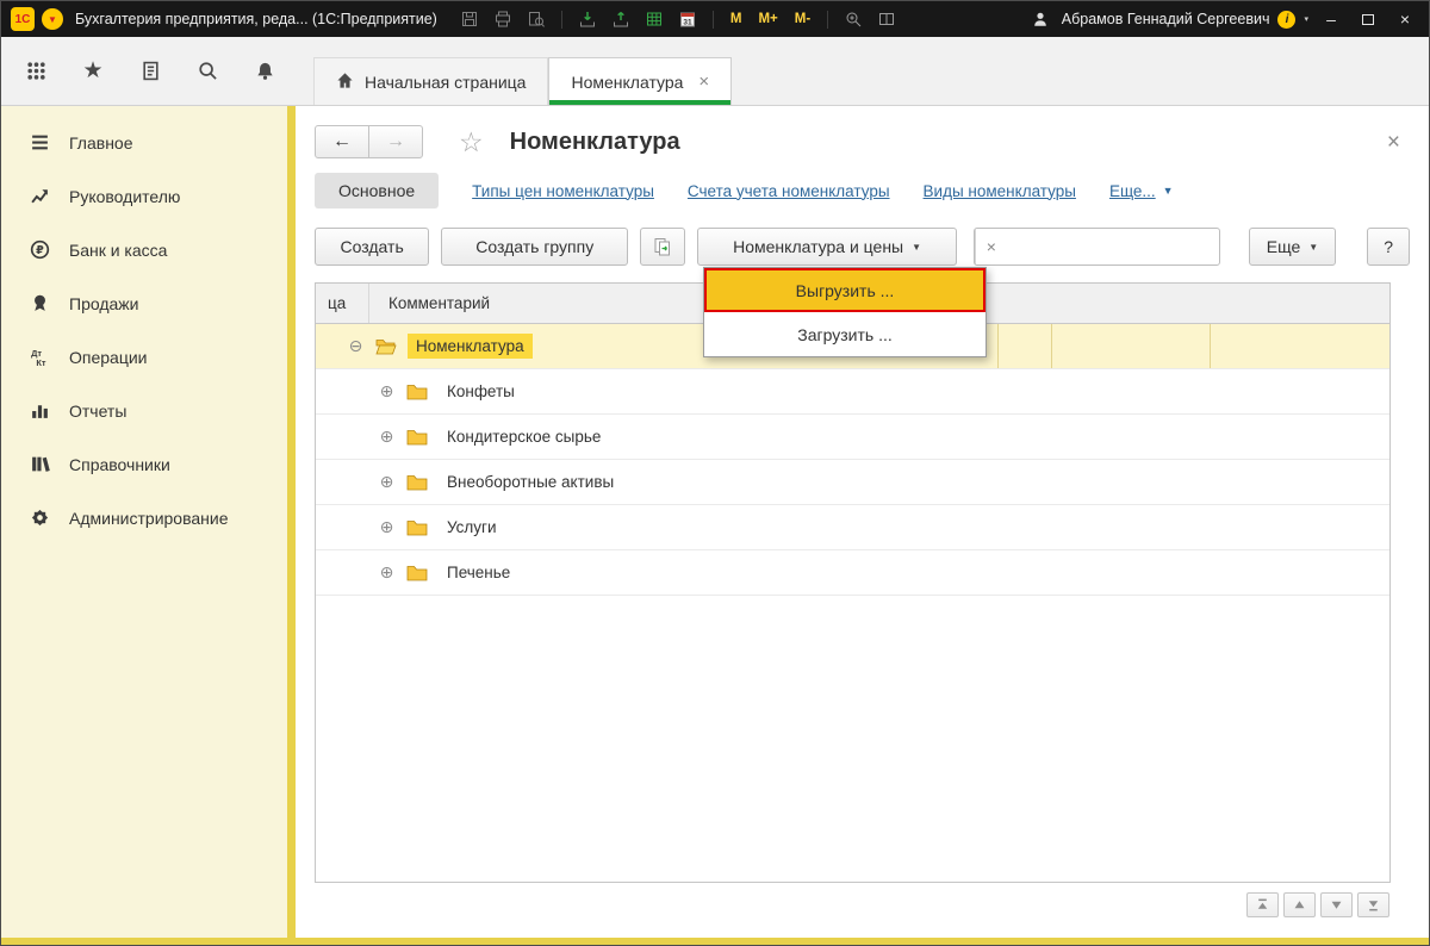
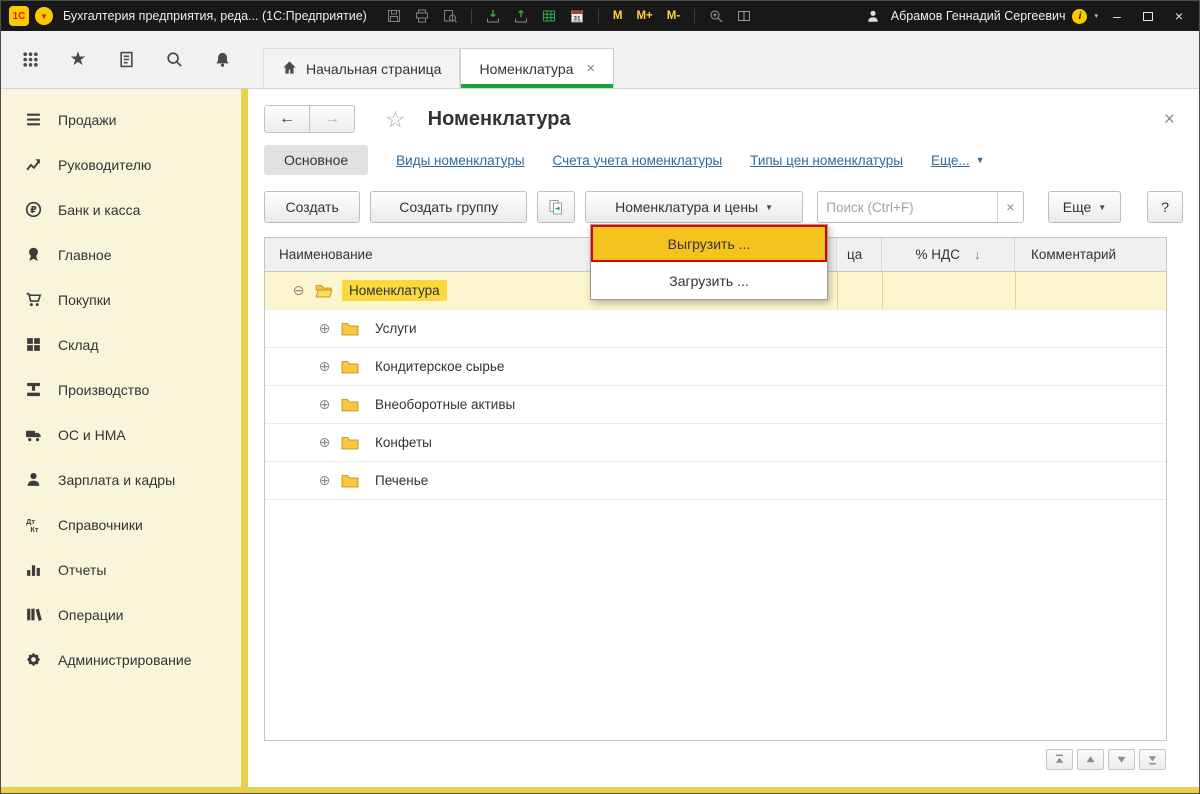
  1С
  ▼
  Бухгалтерия предприятия, реда... (1С:Предприятие)
  M
  M+
  M-
  Абрамов Геннадий Сергеевич
  i
  –
  ×
  ★
  Начальная страница
  Номенклатура
  ×
- Главное
+ Продажи
  Руководителю
  ₽
  Банк и касса
- Продажи
+ Главное
+ Покупки
+ Склад
+ Производство
+ ОС и НМА
+ Зарплата и кадры
  Дт
  Кт
- Операции
+ Справочники
  Отчеты
- Справочники
+ Операции
  Администрирование
  ×
  ←
  →
  ☆
  Номенклатура
  Основное
- Типы цен номенклатуры
+ Виды номенклатуры
  Счета учета номенклатуры
- Виды номенклатуры
+ Типы цен номенклатуры
  Еще...
  ▼
  Создать
  Создать группу
  Номенклатура и цены
  ▼
+ Поиск (Ctrl+F)
  ×
  Еще
  ▼
  ?
+ Наименование
  ца
+ % НДС
+ ↓
  Комментарий
  ⊖
  Номенклатура
  ⊕
- Конфеты
+ Услуги
  ⊕
  Кондитерское сырье
  ⊕
  Внеоборотные активы
  ⊕
- Услуги
+ Конфеты
  ⊕
  Печенье
  Выгрузить ...
  Загрузить ...
